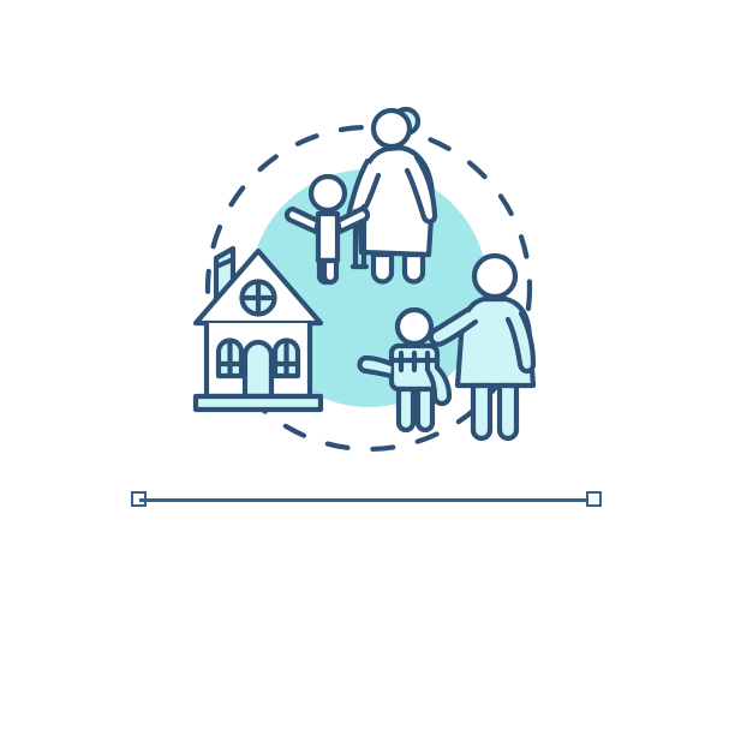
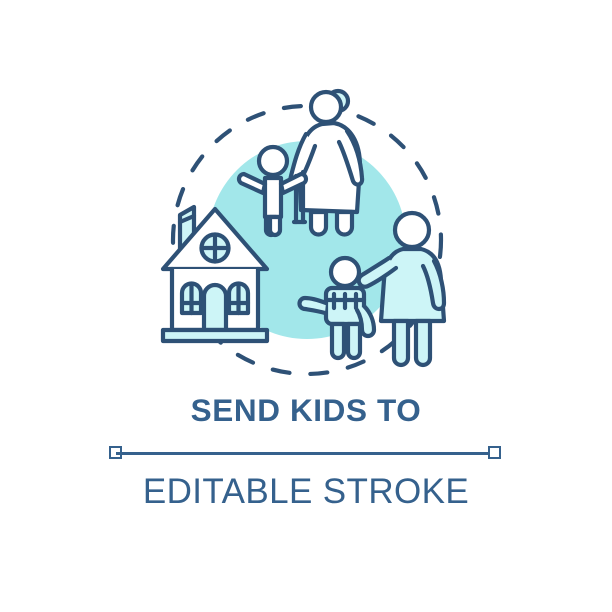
+ SEND KIDS TO
+ EDITABLE STROKE
